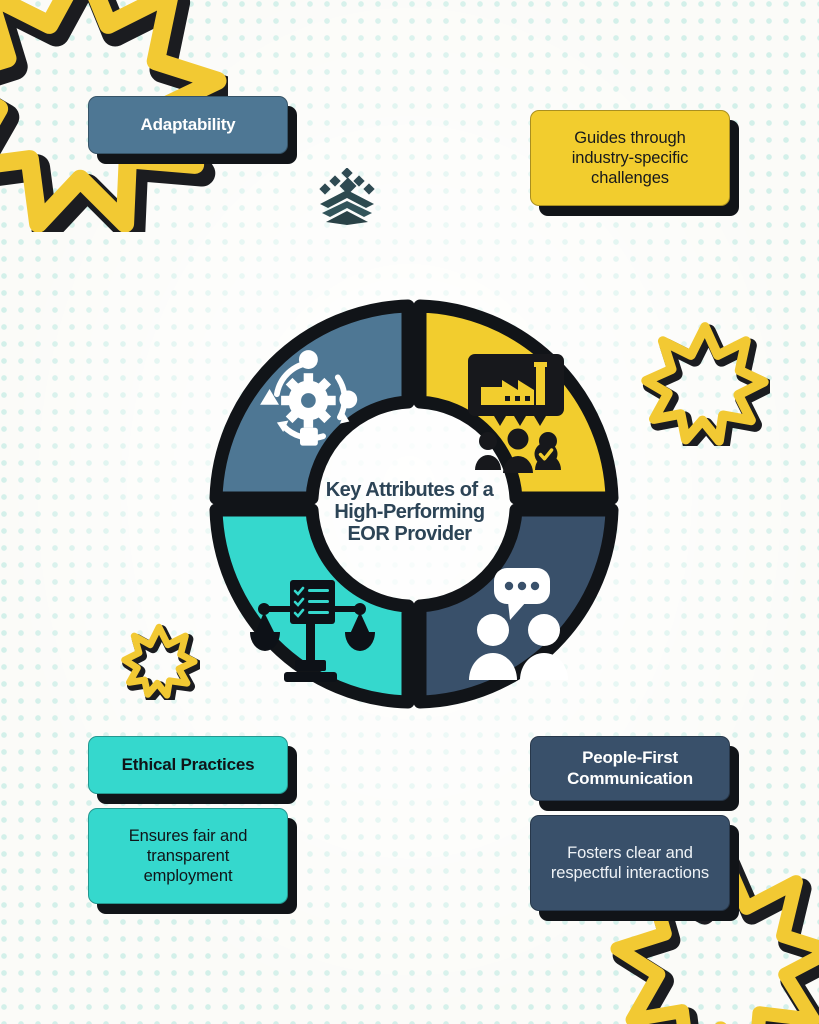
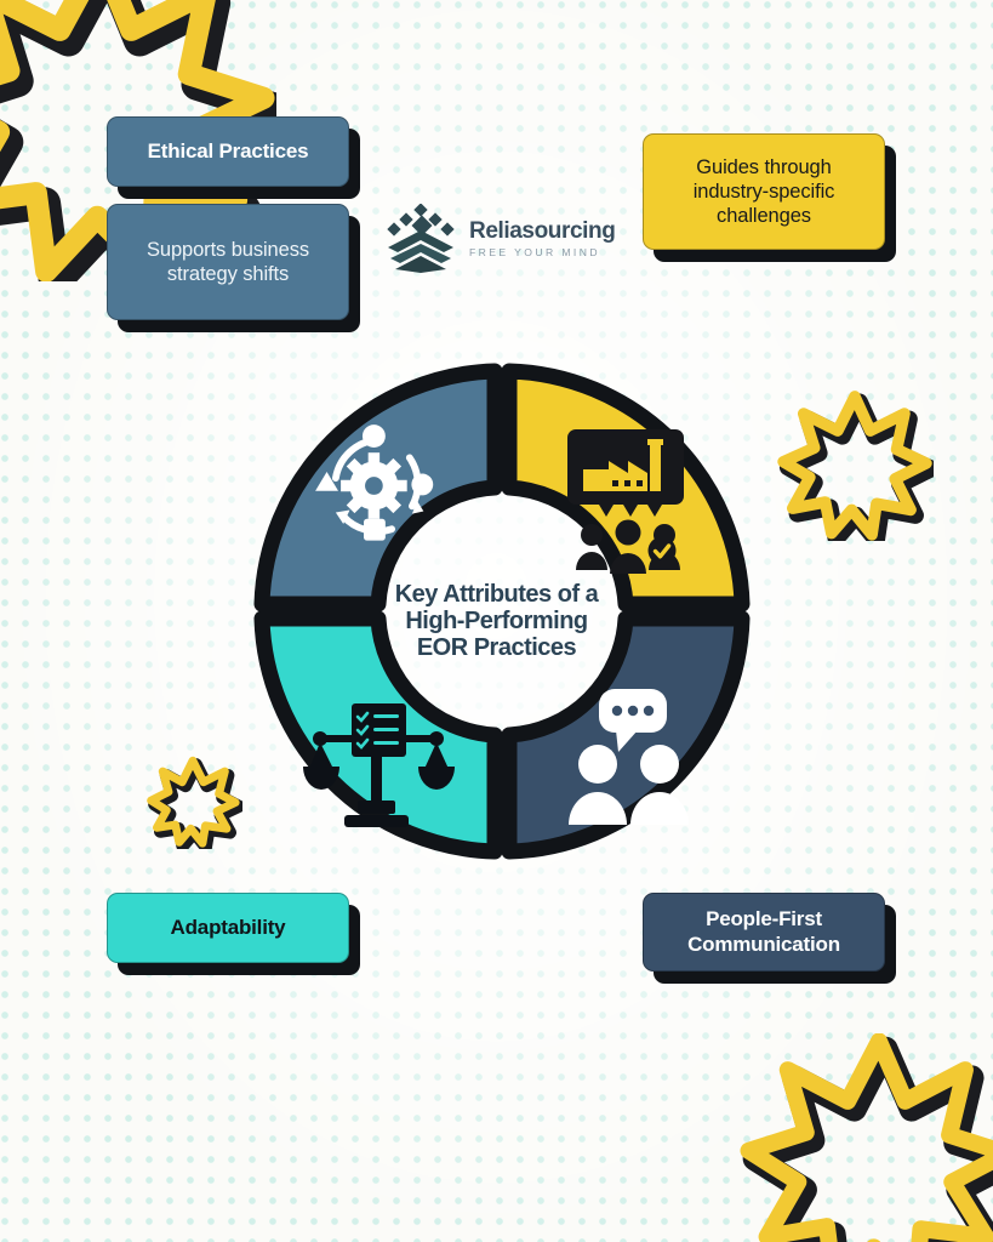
+ Reliasourcing
+ FREE YOUR MIND
- Key Attributes of a High-Performing EOR Provider
+ Key Attributes of a High-Performing EOR Practices
- Adaptability
+ Ethical Practices
+ Supports business strategy shifts
  Guides through industry-specific challenges
- Ethical Practices
+ Adaptability
- Ensures fair and transparent employment
  People-First Communication
- Fosters clear and respectful interactions
